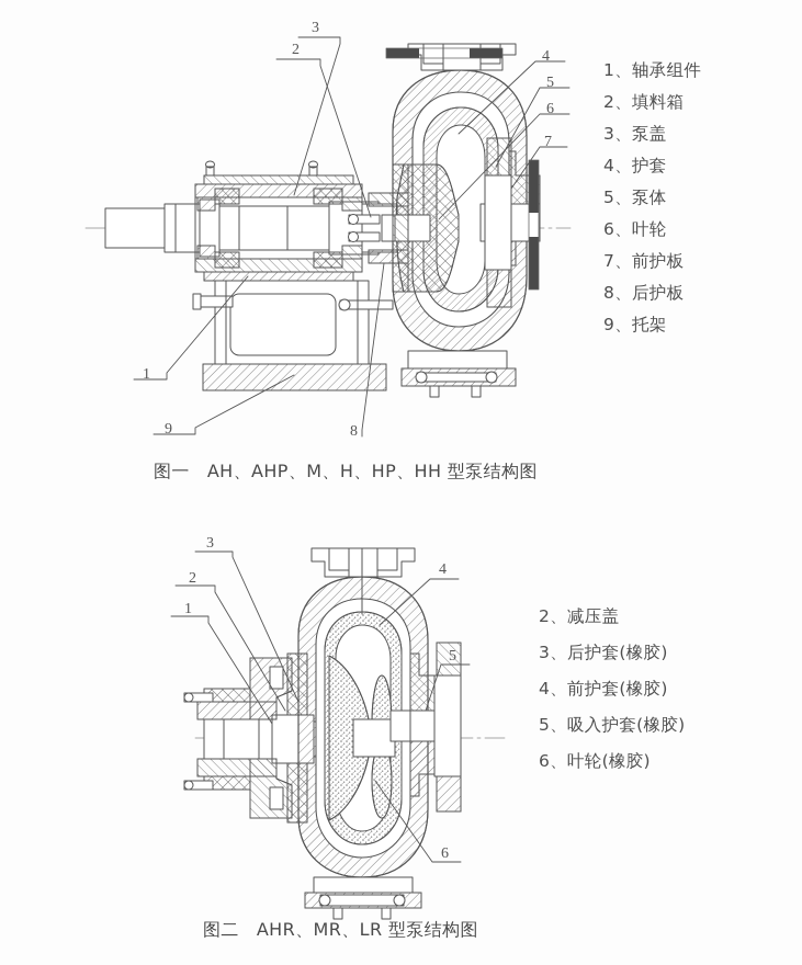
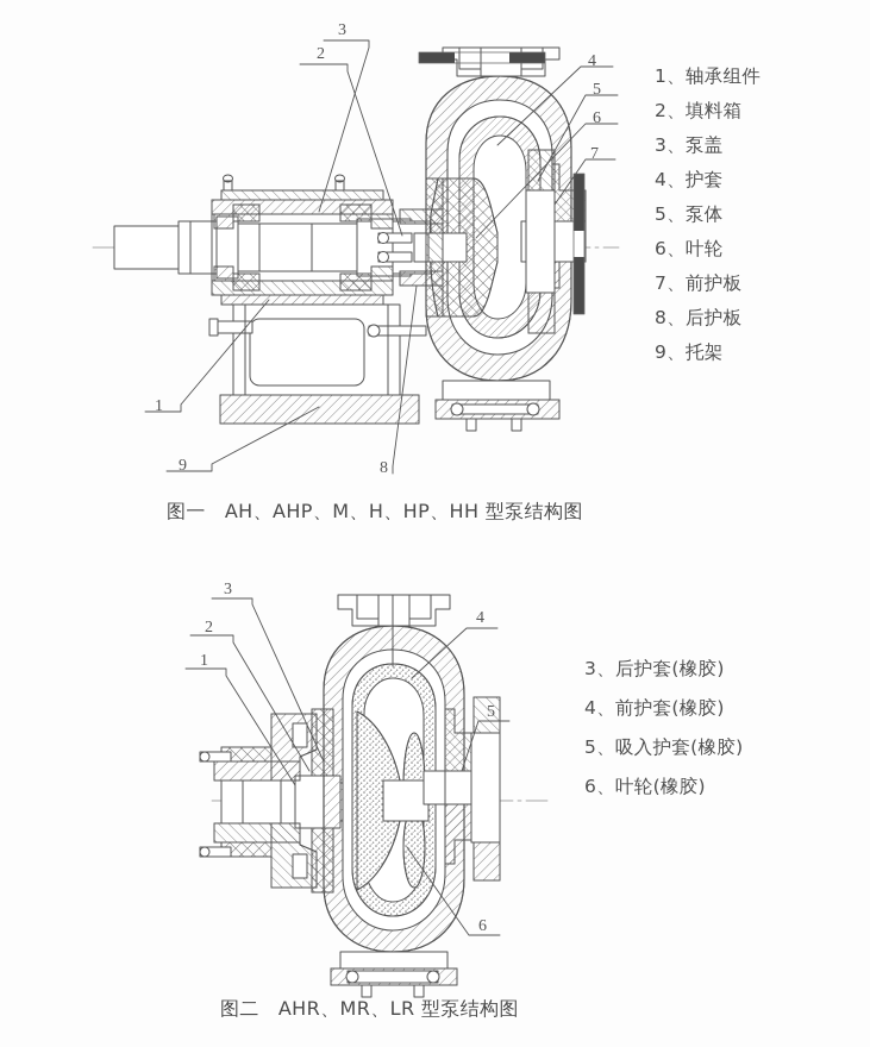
  3
  2
  4
  5
  6
  7
  1
  9
  8
  1、轴承组件
  2、填料箱
  3、泵盖
  4、护套
  5、泵体
  6、叶轮
  7、前护板
  8、后护板
  9、托架
  图一 AH、AHP、M、H、HP、HH 型泵结构图
  3
  2
  1
  4
  5
  6
- 2、减压盖
  3、后护套(橡胶)
  4、前护套(橡胶)
  5、吸入护套(橡胶)
  6、叶轮(橡胶)
  图二 AHR、MR、LR 型泵结构图
